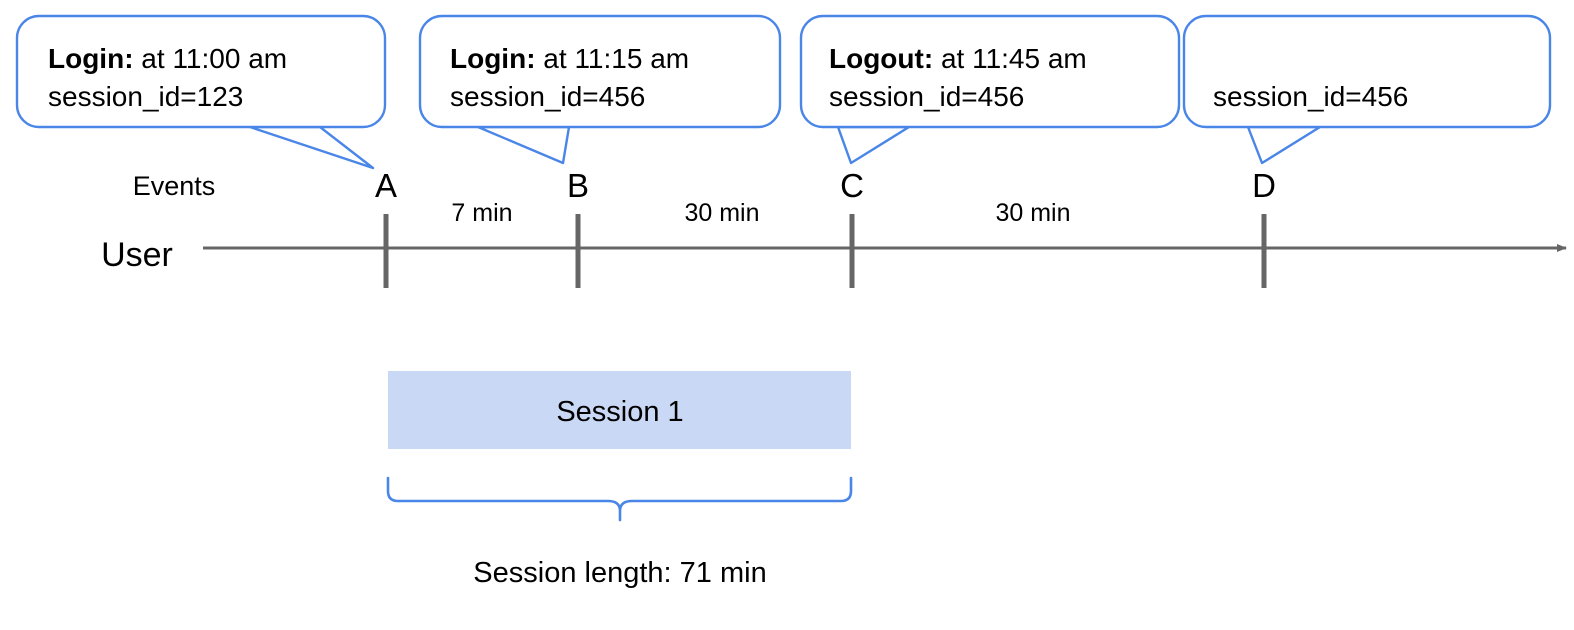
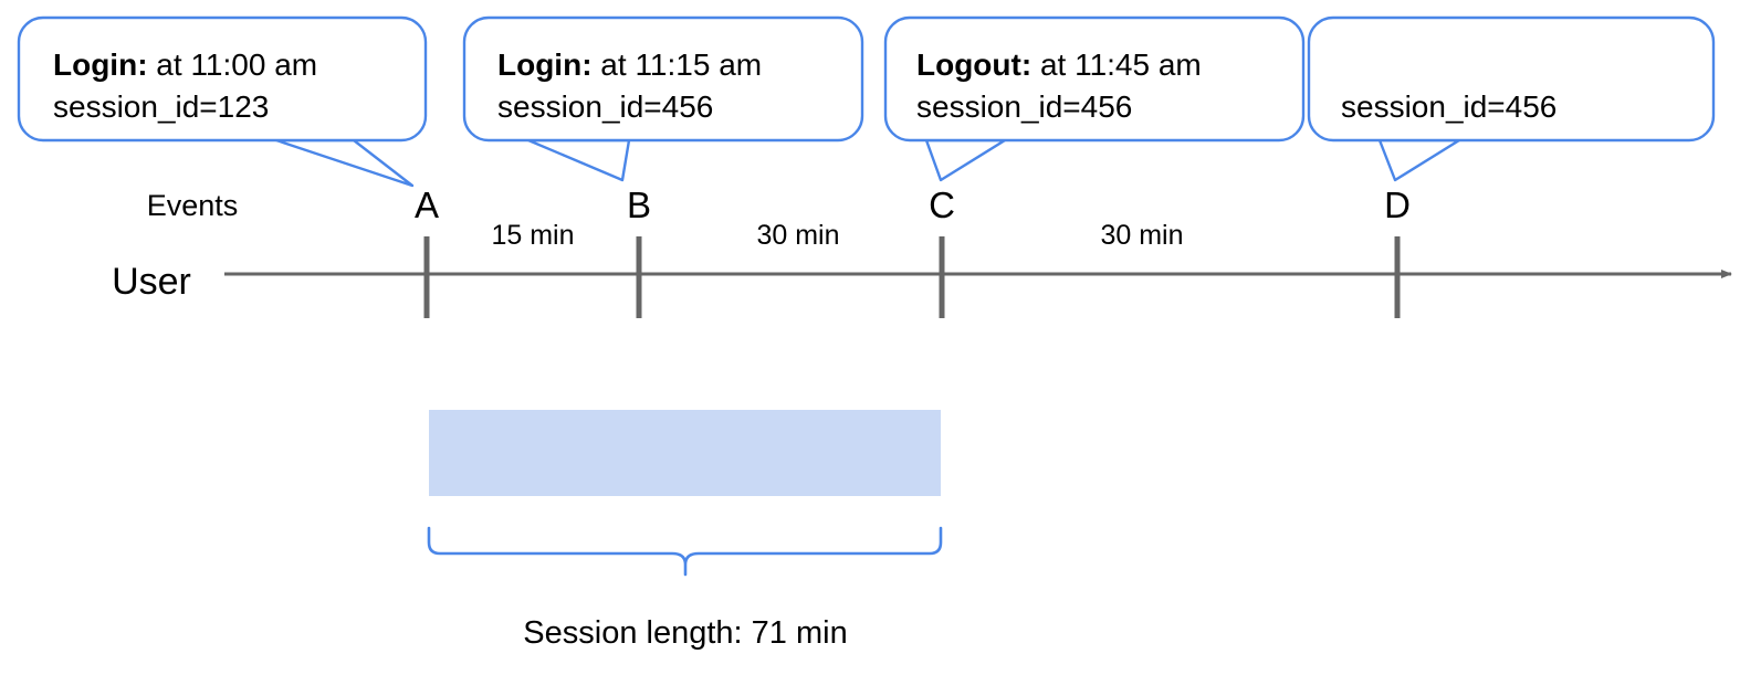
  Login: at 11:00 am
  session_id=123
  Login: at 11:15 am
  session_id=456
  Logout: at 11:45 am
  session_id=456
  session_id=456
  Events
  User
  A
  B
  C
  D
- 7 min
+ 15 min
  30 min
  30 min
- Session 1
  Session length: 71 min
